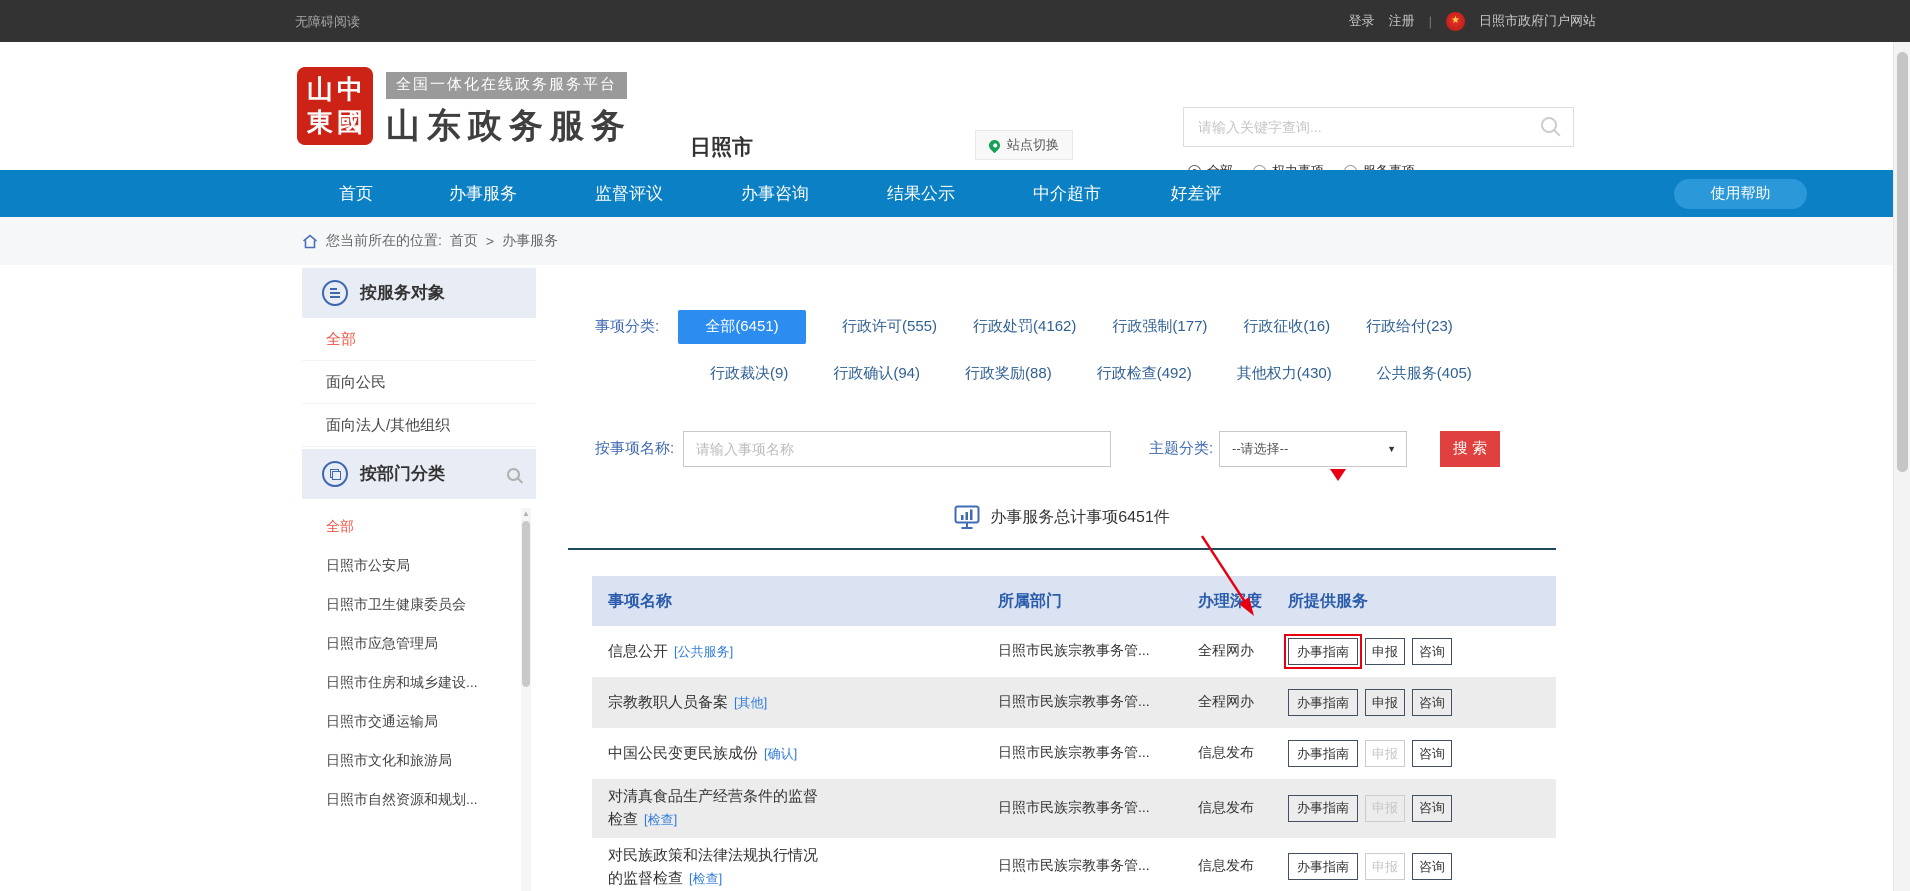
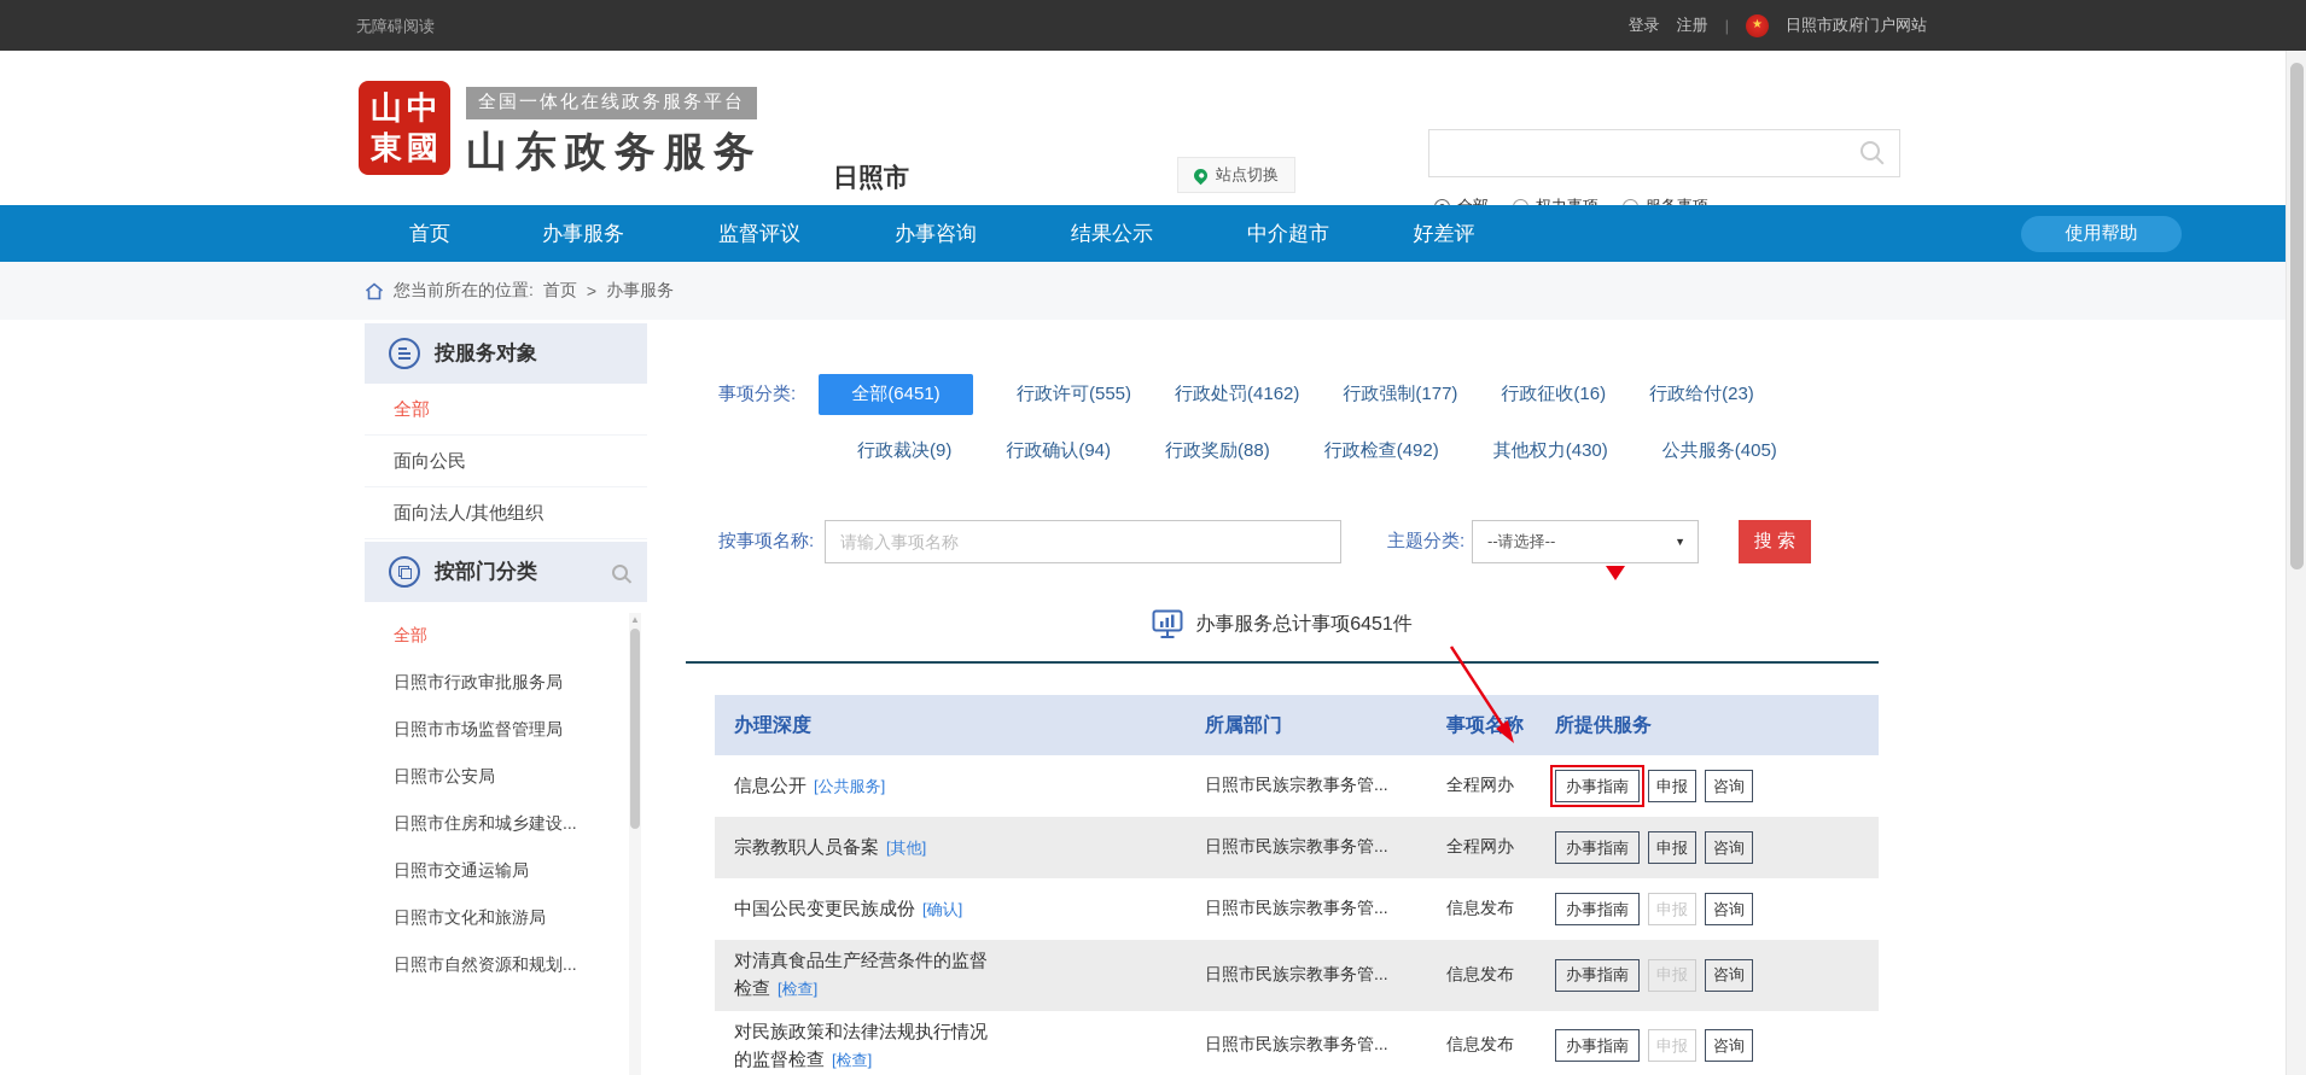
  无障碍阅读
  登录
  注册
  |
  ★
  日照市政府门户网站
  山
  東
  中
  國
  全国一体化在线政务服务平台
  山东政务服务
  日照市
  站点切换
- 请输入关键字查询...
  首页
  办事服务
  监督评议
  办事咨询
  结果公示
  中介超市
  好差评
  使用帮助
  您当前所在的位置:
  首页
  >
  办事服务
  按服务对象
  全部
  面向公民
  面向法人/其他组织
  按部门分类
  全部
+ 日照市行政审批服务局
+ 日照市市场监督管理局
  日照市公安局
- 日照市卫生健康委员会
- 日照市应急管理局
  日照市住房和城乡建设...
  日照市交通运输局
  日照市文化和旅游局
  日照市自然资源和规划...
  ▲
  事项分类:
  全部(6451)
  行政许可(555)
  行政处罚(4162)
  行政强制(177)
  行政征收(16)
  行政给付(23)
  行政裁决(9)
  行政确认(94)
  行政奖励(88)
  行政检查(492)
  其他权力(430)
  公共服务(405)
  按事项名称:
  请输入事项名称
  主题分类:
  --请选择--
  ▼
  搜 索
  办事服务总计事项6451件
- 事项名称
+ 办理深度
  所属部门
- 办理深度
+ 事项名称
  所提供服务
  信息公开 [公共服务]
  日照市民族宗教事务管...
  全程网办
  办事指南
  申报
  咨询
  宗教教职人员备案 [其他]
  日照市民族宗教事务管...
  全程网办
  办事指南
  申报
  咨询
  中国公民变更民族成份 [确认]
  日照市民族宗教事务管...
  信息发布
  办事指南
  申报
  咨询
  对清真食品生产经营条件的监督检查 [检查]
  日照市民族宗教事务管...
  信息发布
  办事指南
  申报
  咨询
  对民族政策和法律法规执行情况的监督检查 [检查]
  日照市民族宗教事务管...
  信息发布
  办事指南
  申报
  咨询
